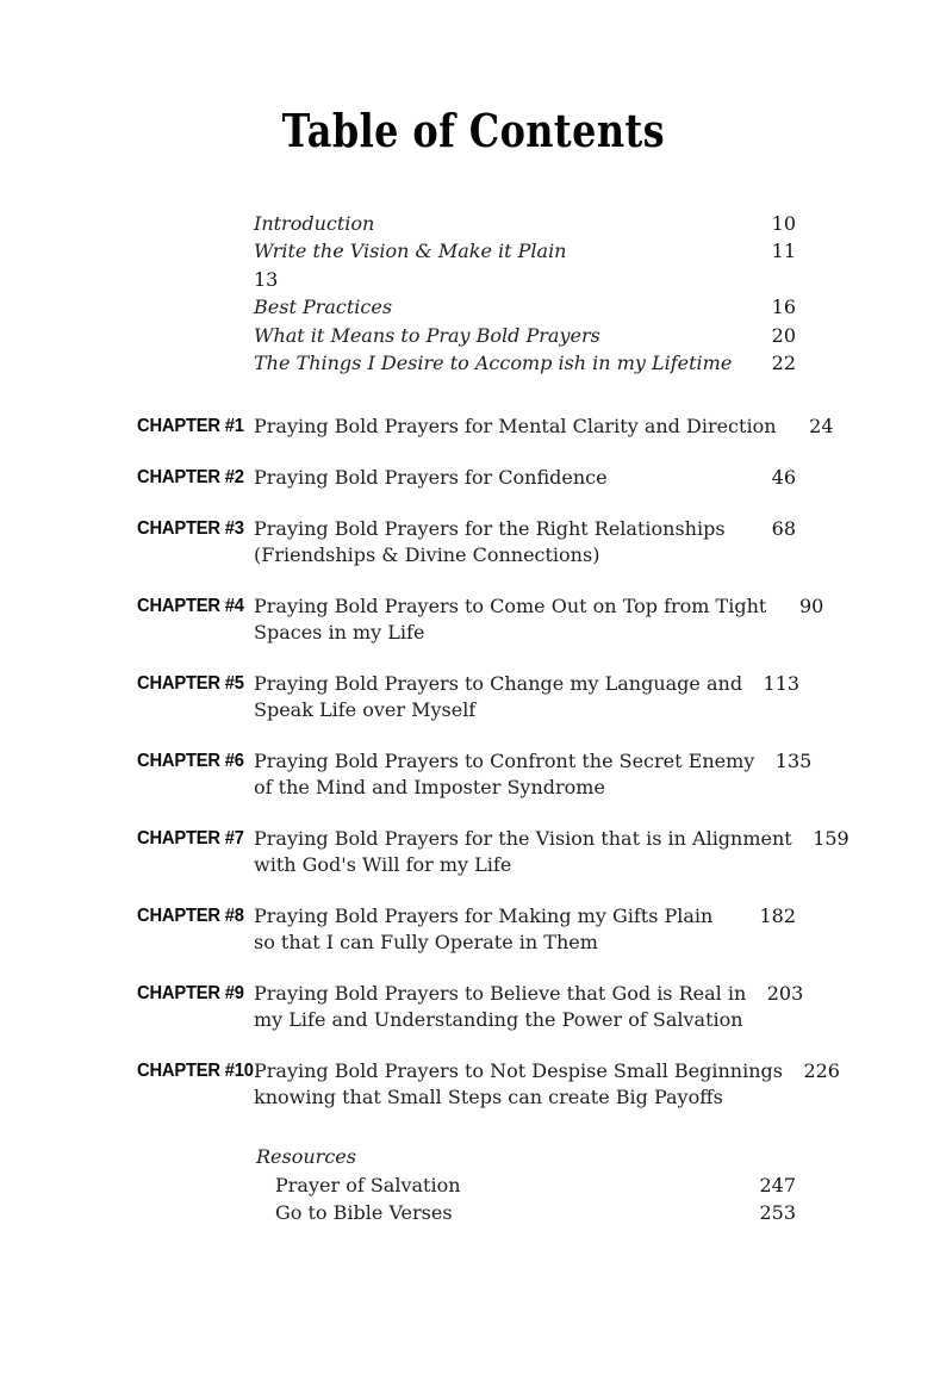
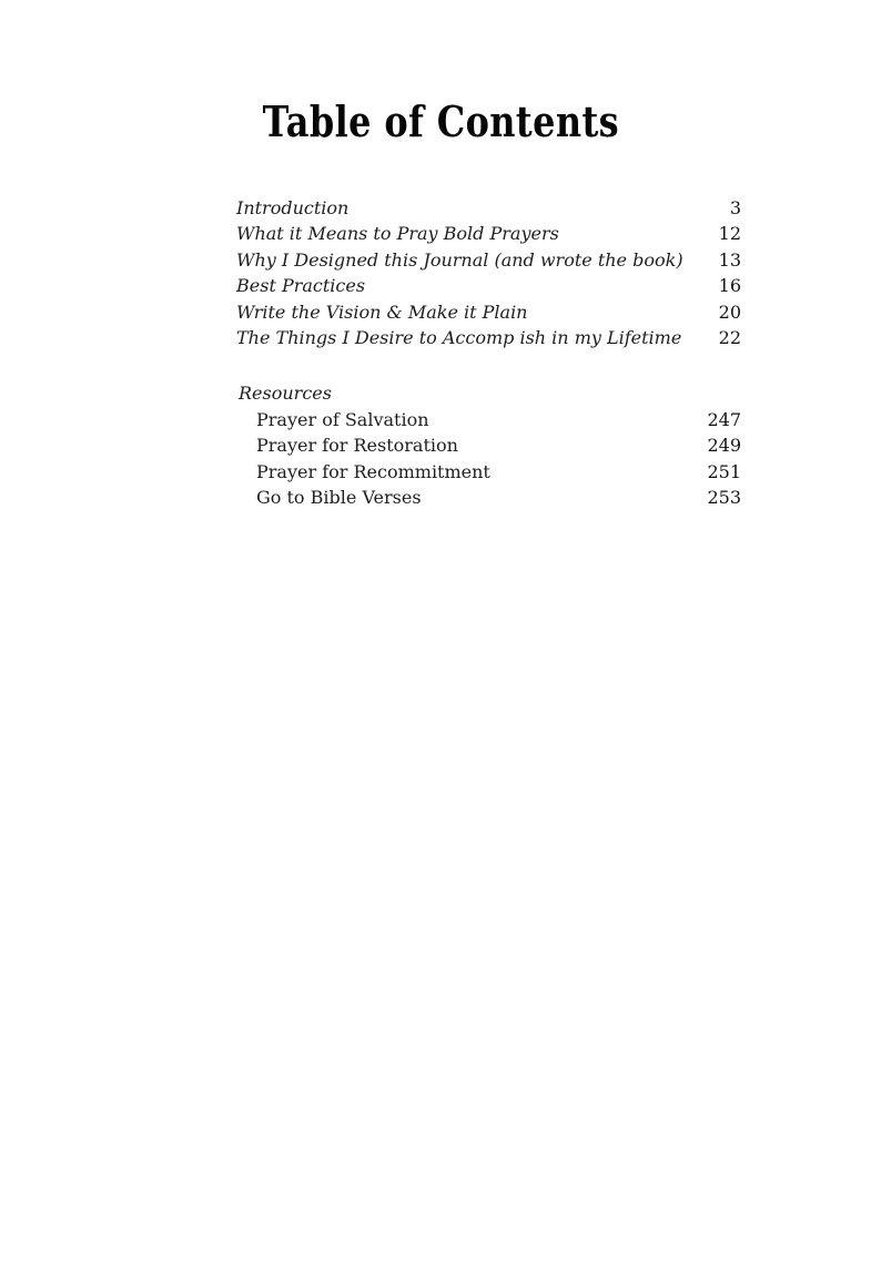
  Table of Contents
  Introduction
- 10
+ 3
- Write the Vision & Make it Plain
+ What it Means to Pray Bold Prayers
- 11
+ 12
+ Why I Designed this Journal (and wrote the book)
  13
  Best Practices
  16
- What it Means to Pray Bold Prayers
+ Write the Vision & Make it Plain
  20
  The Things I Desire to Accomp ish in my Lifetime
  22
- CHAPTER #1
- Praying Bold Prayers for Mental Clarity and Direction
- 24
- CHAPTER #2
- Praying Bold Prayers for Confidence
- 46
- CHAPTER #3
- Praying Bold Prayers for the Right Relationships
- (Friendships & Divine Connections)
- 68
- CHAPTER #4
- Praying Bold Prayers to Come Out on Top from Tight
- Spaces in my Life
- 90
- CHAPTER #5
- Praying Bold Prayers to Change my Language and
- Speak Life over Myself
- 113
- CHAPTER #6
- Praying Bold Prayers to Confront the Secret Enemy
- of the Mind and Imposter Syndrome
- 135
- CHAPTER #7
- Praying Bold Prayers for the Vision that is in Alignment
- with God's Will for my Life
- 159
- CHAPTER #8
- Praying Bold Prayers for Making my Gifts Plain
- so that I can Fully Operate in Them
- 182
- CHAPTER #9
- Praying Bold Prayers to Believe that God is Real in
- my Life and Understanding the Power of Salvation
- 203
- CHAPTER #10
- Praying Bold Prayers to Not Despise Small Beginnings
- knowing that Small Steps can create Big Payoffs
- 226
  Resources
  Prayer of Salvation
  247
+ Prayer for Restoration
+ 249
+ Prayer for Recommitment
+ 251
  Go to Bible Verses
  253
